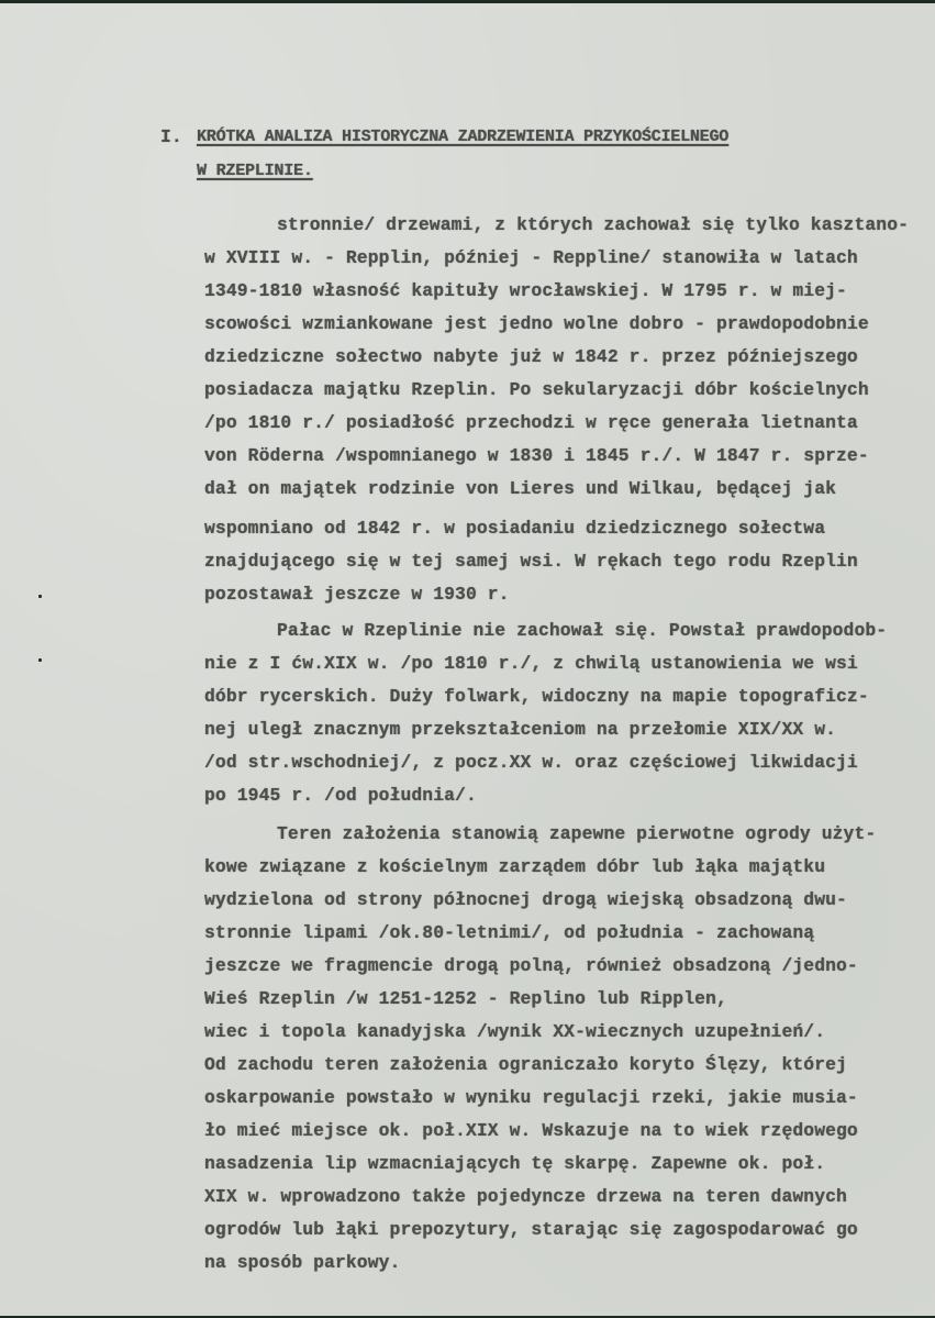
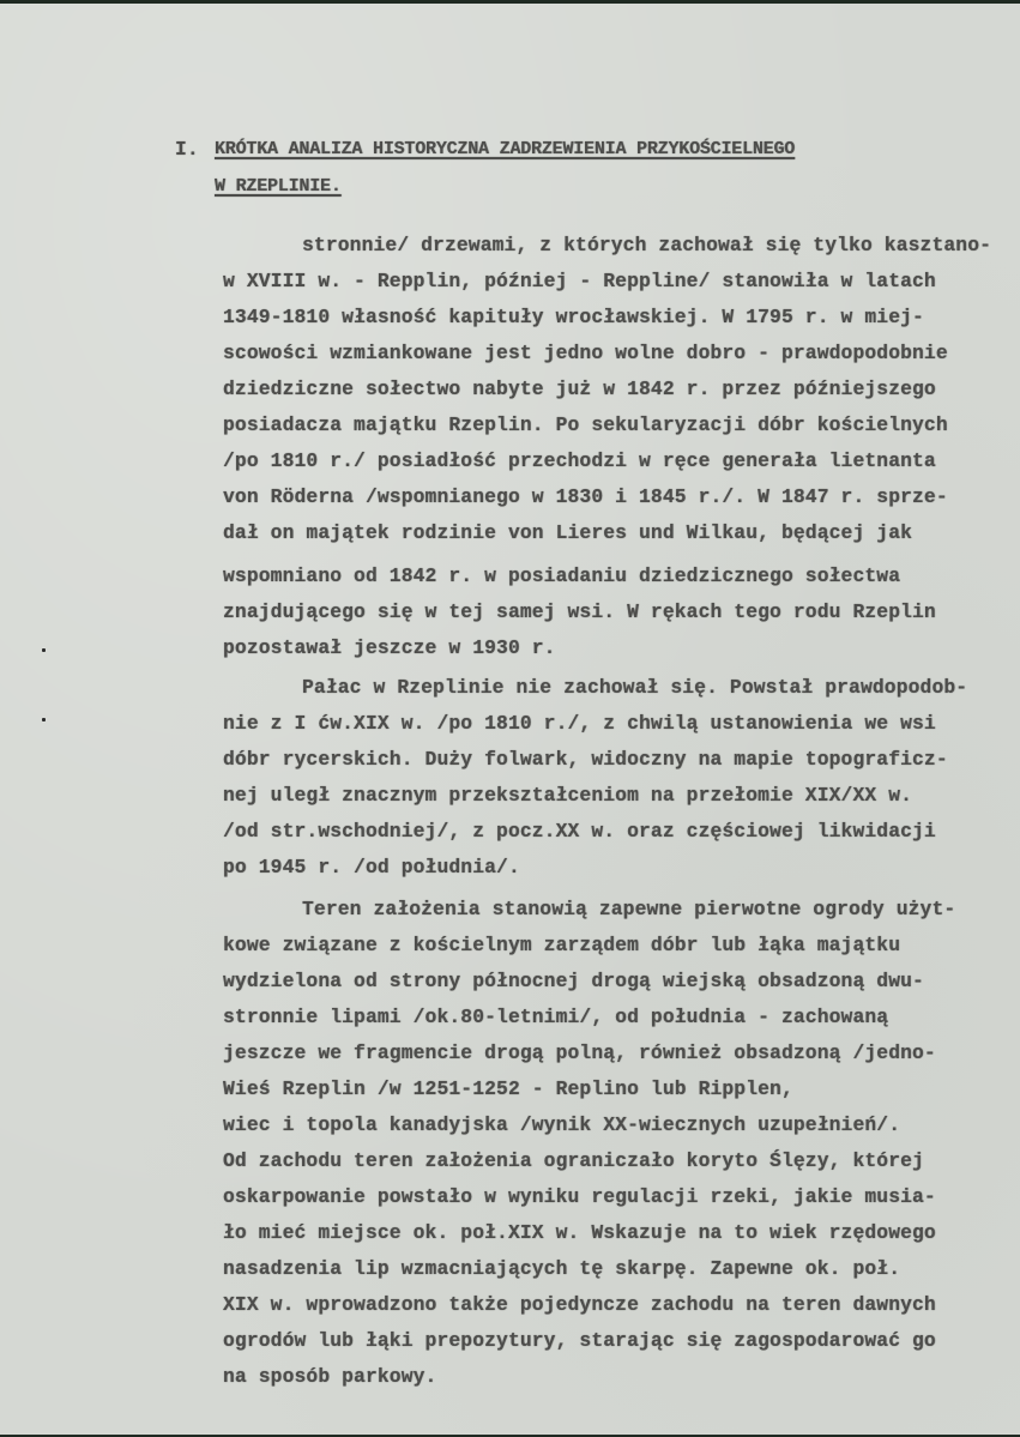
  I.
  KRÓTKA ANALIZA HISTORYCZNA ZADRZEWIENIA PRZYKOŚCIELNEGO
  W RZEPLINIE.
  stronnie/ drzewami, z których zachował się tylko kasztano-
  w XVIII w. - Repplin, później - Reppline/ stanowiła w latach
  1349-1810 własność kapituły wrocławskiej. W 1795 r. w miej-
  scowości wzmiankowane jest jedno wolne dobro - prawdopodobnie
  dziedziczne sołectwo nabyte już w 1842 r. przez późniejszego
  posiadacza majątku Rzeplin. Po sekularyzacji dóbr kościelnych
  /po 1810 r./ posiadłość przechodzi w ręce generała lietnanta
  von Rödernа /wspomnianego w 1830 i 1845 r./. W 1847 r. sprze-
  dał on majątek rodzinie von Lieres und Wilkau, będącej jak
  wspomniano od 1842 r. w posiadaniu dziedzicznego sołectwa
  znajdującego się w tej samej wsi. W rękach tego rodu Rzeplin
  pozostawał jeszcze w 1930 r.
  Pałac w Rzeplinie nie zachował się. Powstał prawdopodob-
  nie z I ćw.XIX w. /po 1810 r./, z chwilą ustanowienia we wsi
  dóbr rycerskich. Duży folwark, widoczny na mapie topograficz-
  nej uległ znacznym przekształceniom na przełomie XIX/XX w.
  /od str.wschodniej/, z pocz.XX w. oraz częściowej likwidacji
  po 1945 r. /od południa/.
  Teren założenia stanowią zapewne pierwotne ogrody użyt-
  kowe związane z kościelnym zarządem dóbr lub łąka majątku
  wydzielona od strony północnej drogą wiejską obsadzoną dwu-
  stronnie lipami /ok.80-letnimi/, od południa - zachowaną
  jeszcze we fragmencie drogą polną, również obsadzoną /jedno-
  Wieś Rzeplin /w 1251-1252 - Replino lub Ripplen,
  wiec i topola kanadyjska /wynik XX-wiecznych uzupełnień/.
  Od zachodu teren założenia ograniczało koryto Ślęzy, której
  oskarpowanie powstało w wyniku regulacji rzeki, jakie musia-
  ło mieć miejsce ok. poł.XIX w. Wskazuje na to wiek rzędowego
  nasadzenia lip wzmacniających tę skarpę. Zapewne ok. poł.
- XIX w. wprowadzono także pojedyncze drzewa na teren dawnych
+ XIX w. wprowadzono także pojedyncze zachodu na teren dawnych
  ogrodów lub łąki prepozytury, starając się zagospodarować go
  na sposób parkowy.
